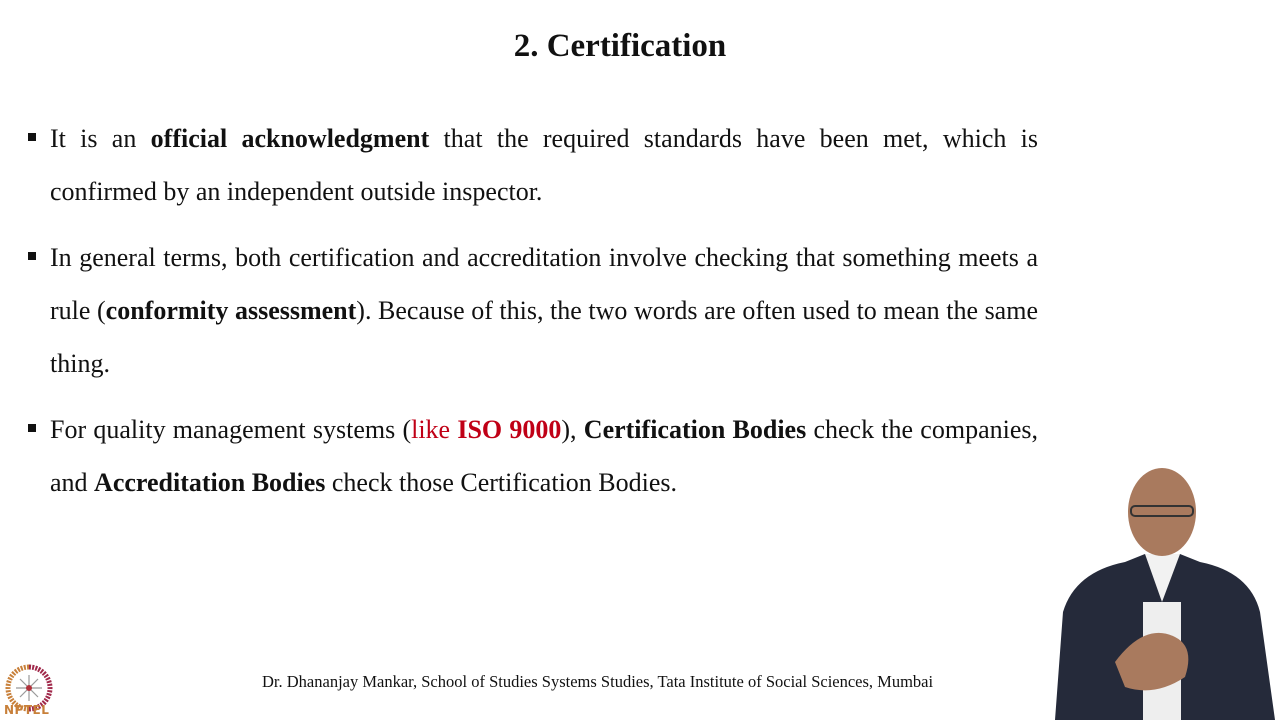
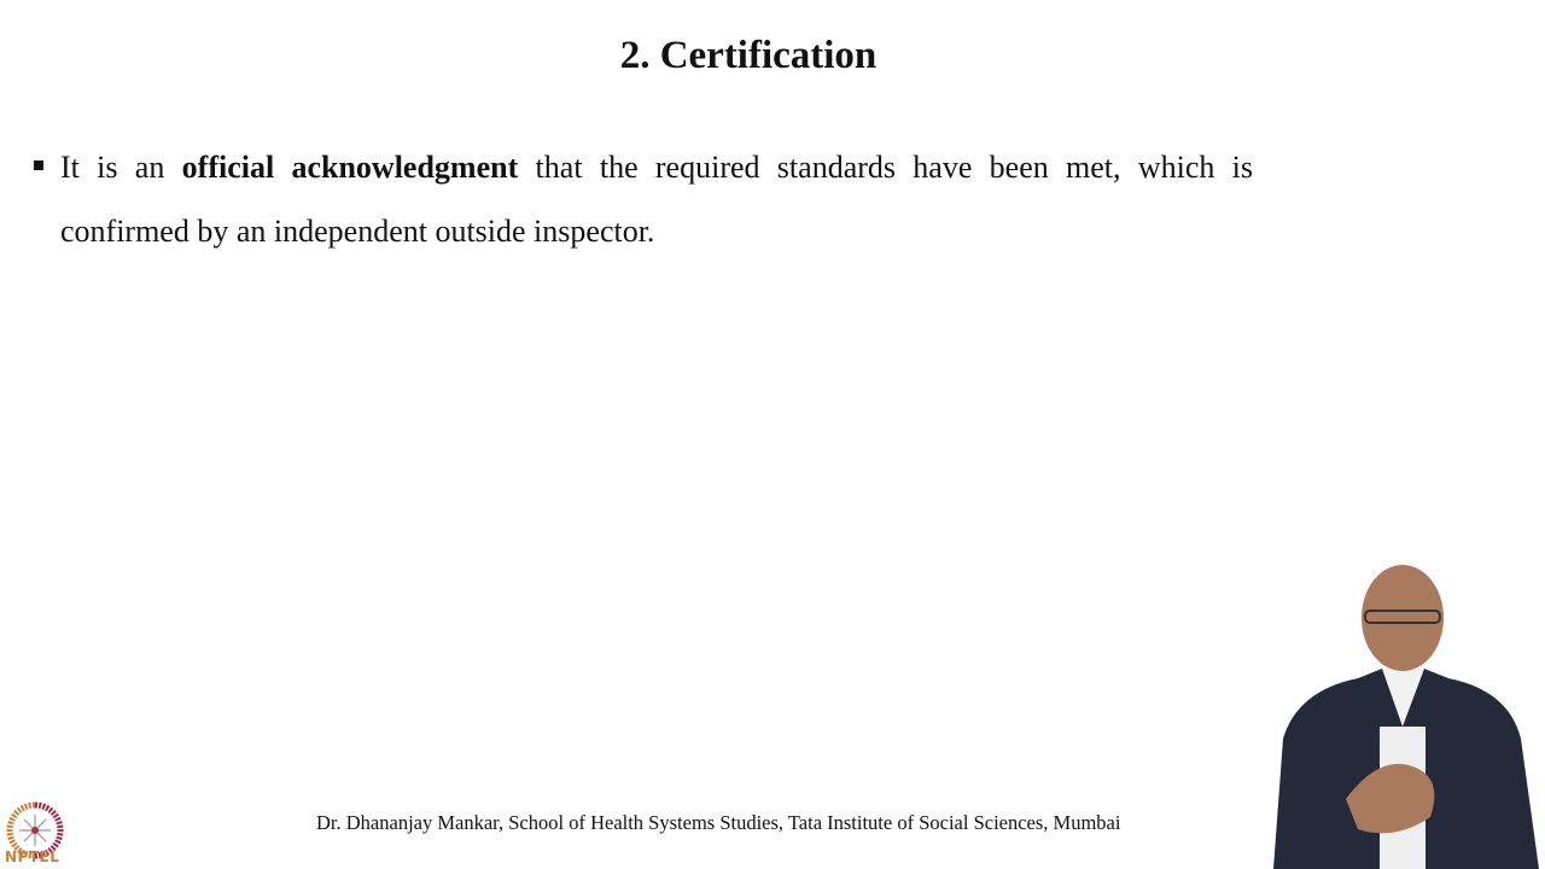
  2. Certification
  It is an official acknowledgment that the required standards have been met, which is confirmed by an independent outside inspector.
- In general terms, both certification and accreditation involve checking that something meets a rule (conformity assessment). Because of this, the two words are often used to mean the same thing.
- For quality management systems (like ISO 9000), Certification Bodies check the companies, and Accreditation Bodies check those Certification Bodies.
  NPTEL
- Dr. Dhananjay Mankar, School of Studies Systems Studies, Tata Institute of Social Sciences, Mumbai
+ Dr. Dhananjay Mankar, School of Health Systems Studies, Tata Institute of Social Sciences, Mumbai
